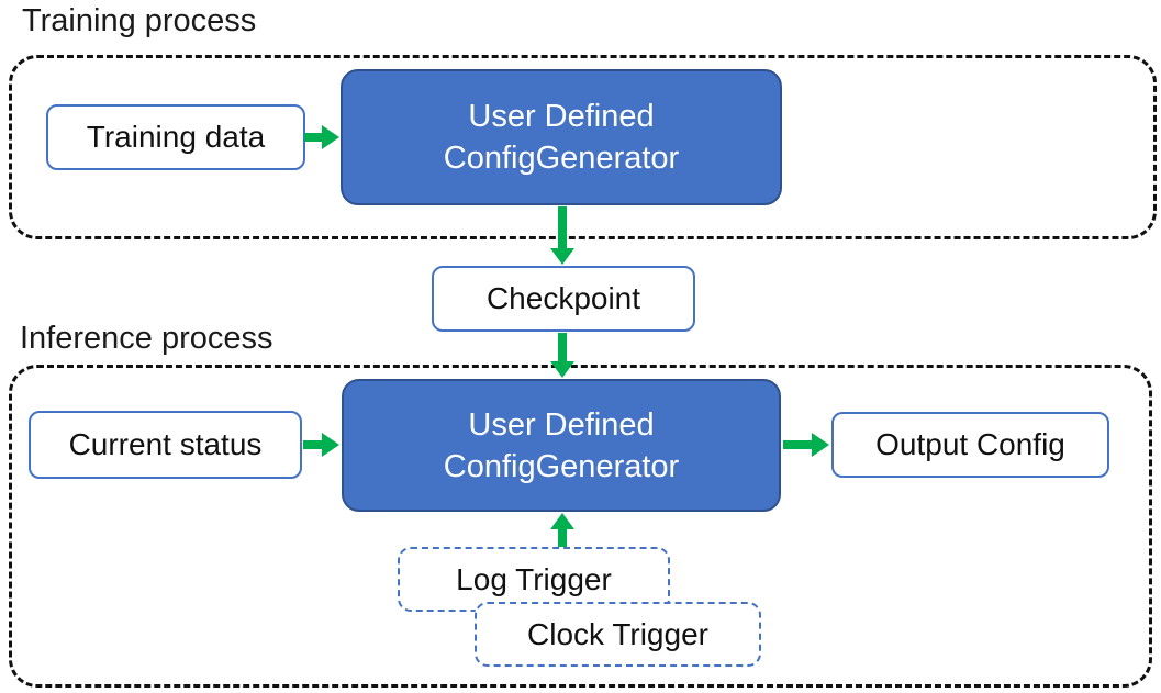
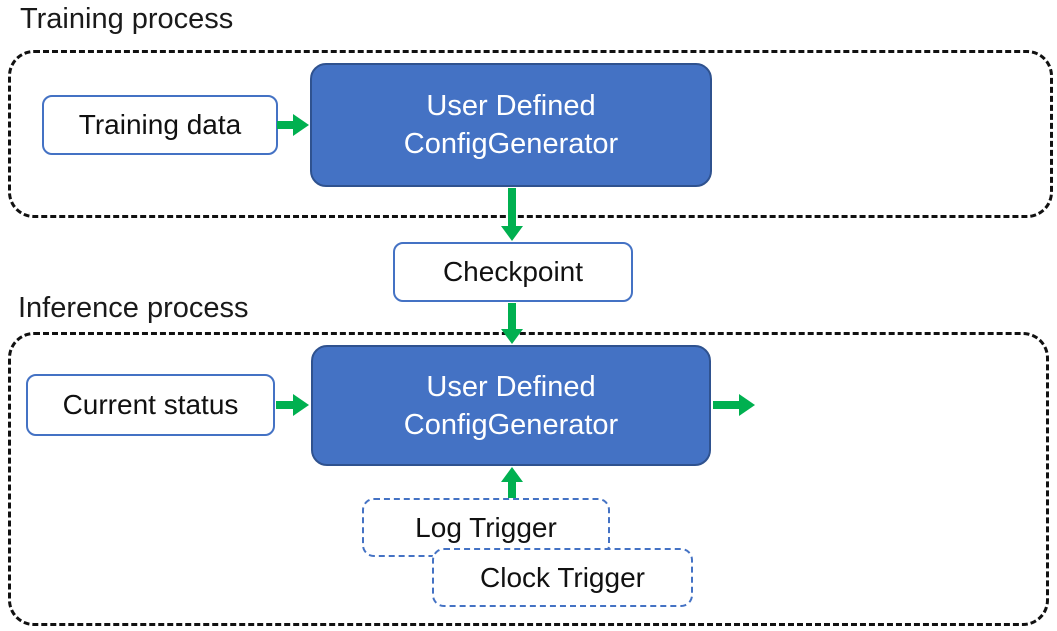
  Training process
  Inference process
  Training data
  User Defined
  ConfigGenerator
  Checkpoint
  Current status
  User Defined
  ConfigGenerator
- Output Config
  Log Trigger
  Clock Trigger
